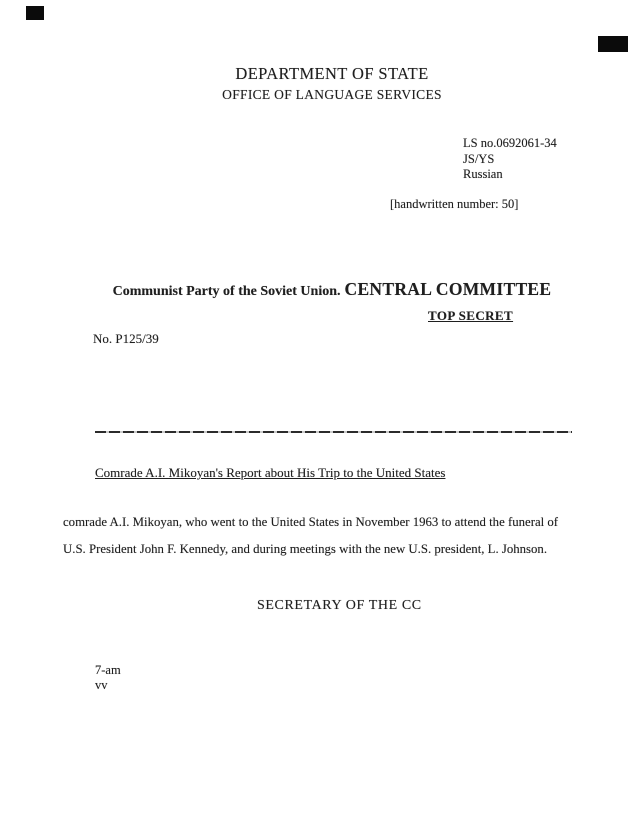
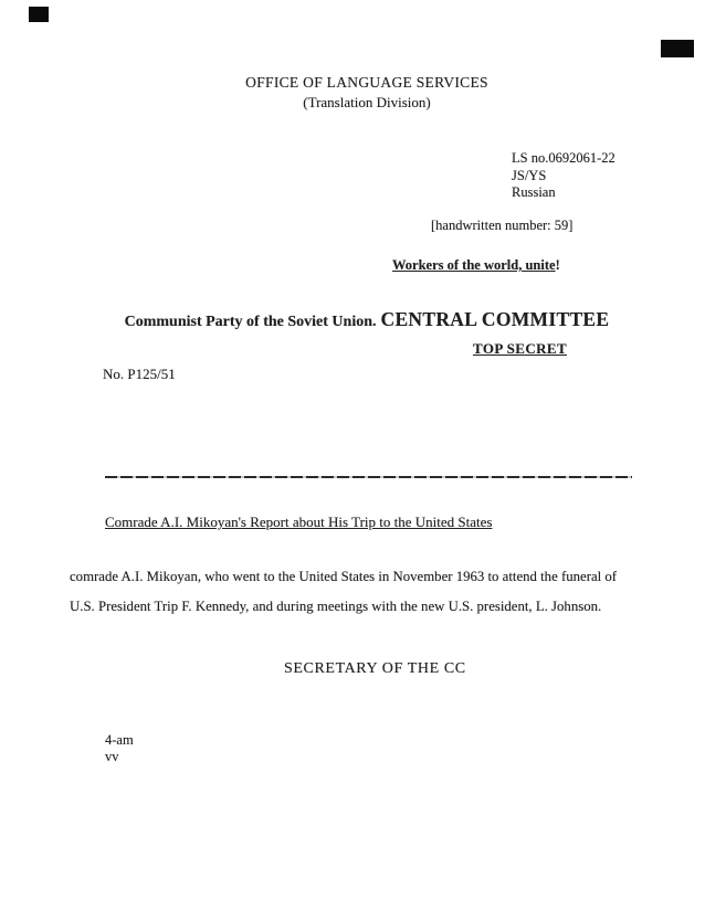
- DEPARTMENT OF STATE
  OFFICE OF LANGUAGE SERVICES
+ (Translation Division)
- LS no.0692061-34
+ LS no.0692061-22
  JS/YS
  Russian
- [handwritten number: 50]
+ [handwritten number: 59]
+ Workers of the world, unite!
  Communist Party of the Soviet Union. CENTRAL COMMITTEE
  TOP SECRET
- No. P125/39
+ No. P125/51
  Comrade A.I. Mikoyan's Report about His Trip to the United States
  comrade A.I. Mikoyan, who went to the United States in November 1963 to attend the funeral of
- U.S. President John F. Kennedy, and during meetings with the new U.S. president, L. Johnson.
+ U.S. President Trip F. Kennedy, and during meetings with the new U.S. president, L. Johnson.
  SECRETARY OF THE CC
- 7-am
+ 4-am
  vv
